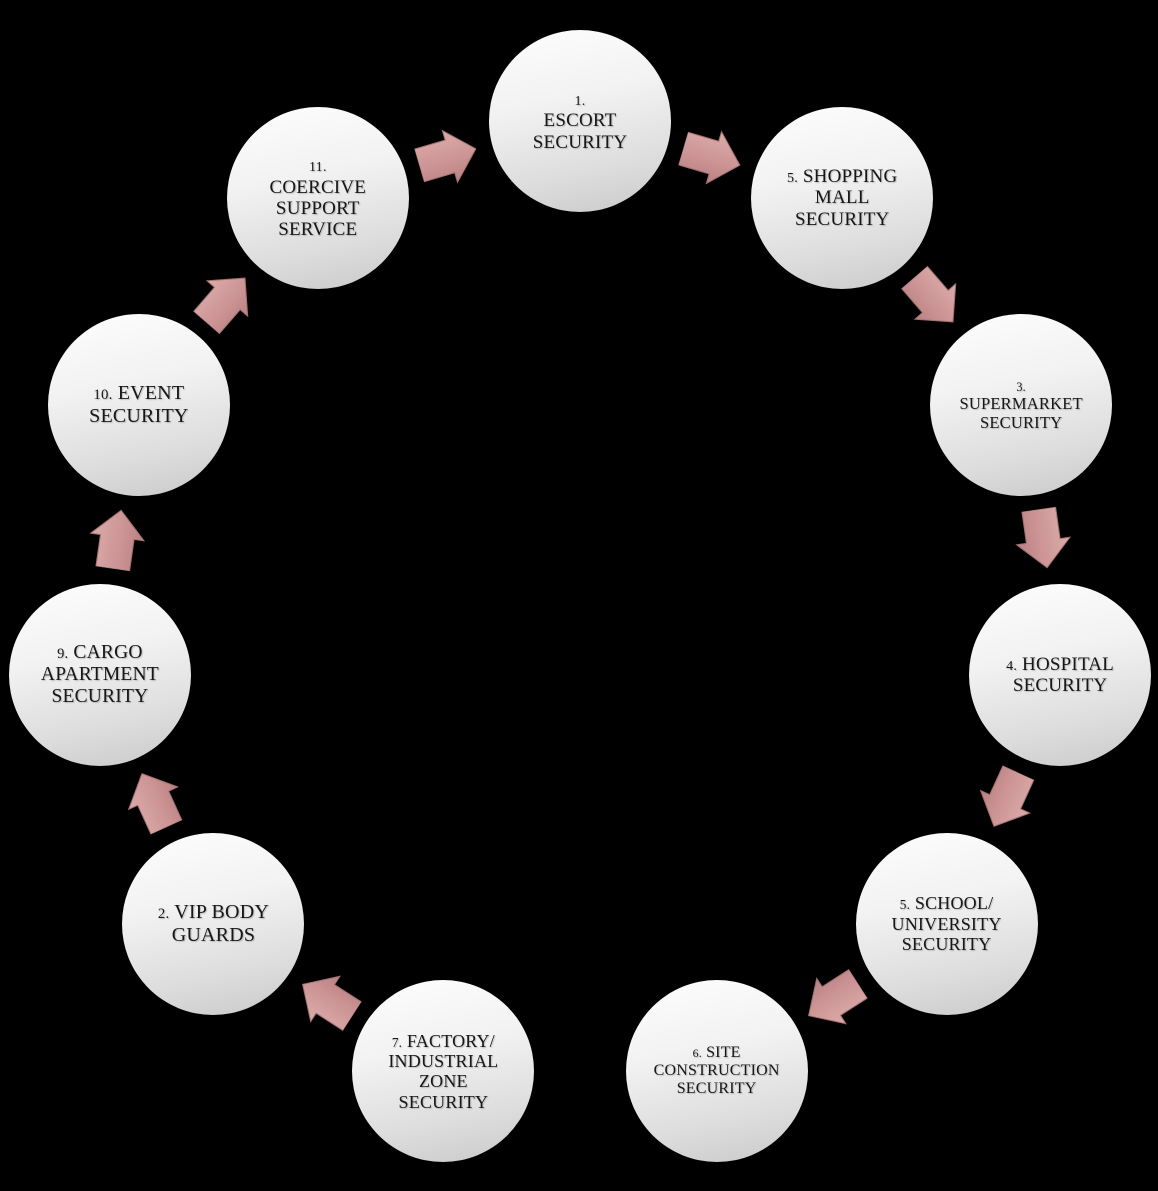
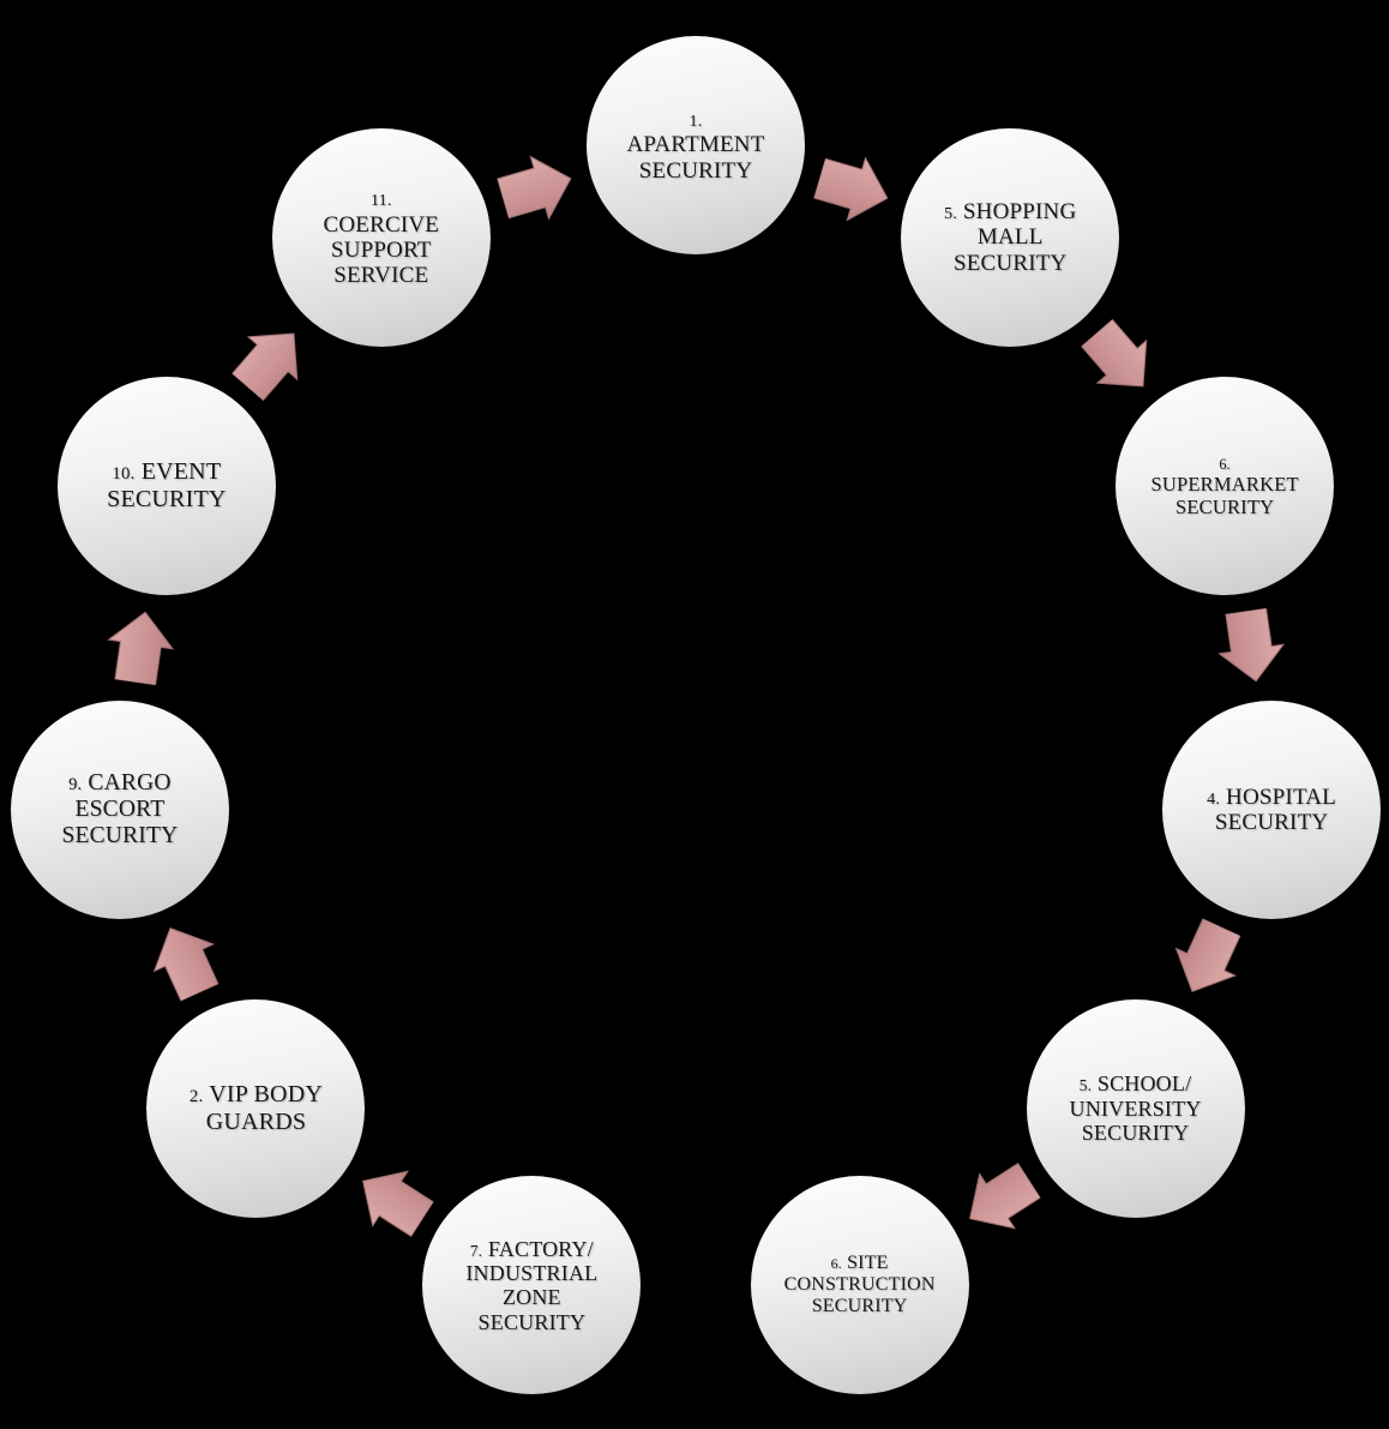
  1.
- ESCORT
+ APARTMENT
  SECURITY
  5. SHOPPING
  MALL
  SECURITY
- 3.
+ 6.
  SUPERMARKET
  SECURITY
  4. HOSPITAL
  SECURITY
  5. SCHOOL/
  UNIVERSITY
  SECURITY
  6. SITE
  CONSTRUCTION
  SECURITY
  7. FACTORY/
  INDUSTRIAL
  ZONE
  SECURITY
  2. VIP BODY
  GUARDS
  9. CARGO
- APARTMENT
+ ESCORT
  SECURITY
  10. EVENT
  SECURITY
  11.
  COERCIVE
  SUPPORT
  SERVICE
